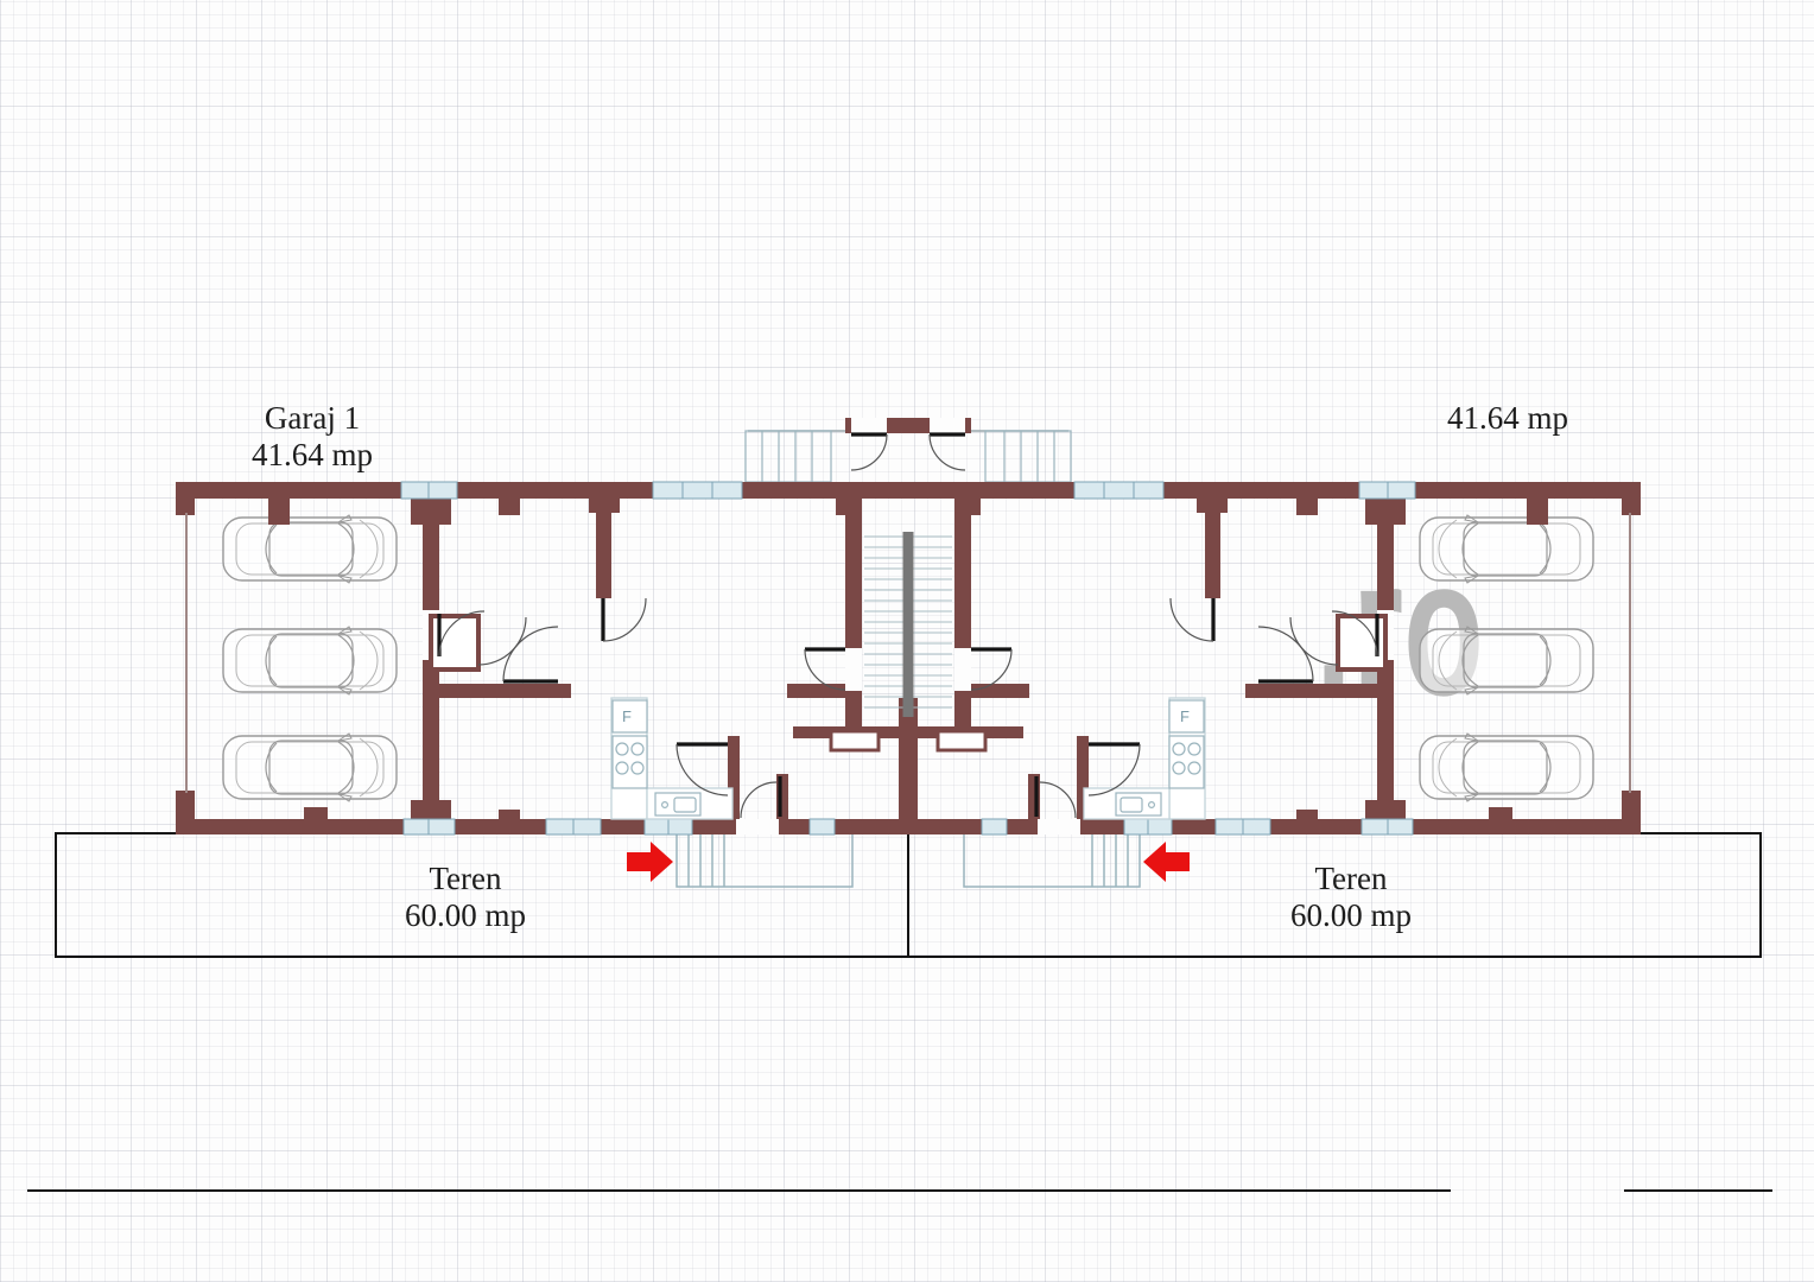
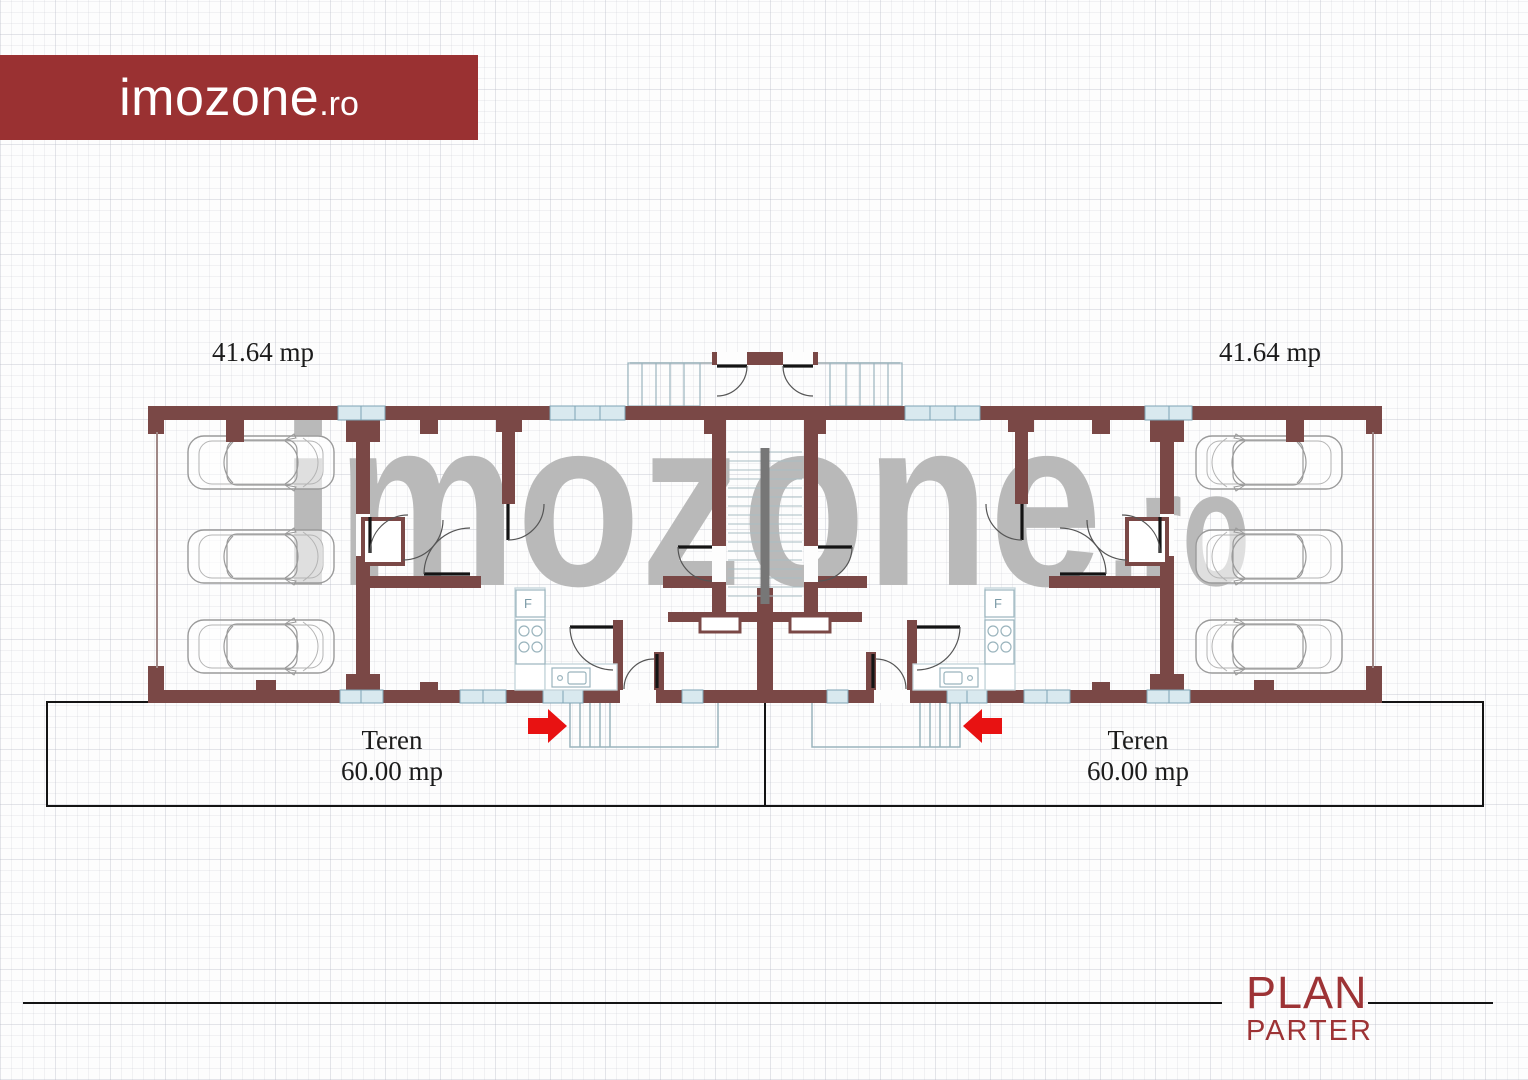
+ imozone.ro
+ imozone
  F
  F
- Garaj 1
  41.64 mp
  41.64 mp
  Teren
  60.00 mp
  Teren
  60.00 mp
+ PLAN
+ PARTER
